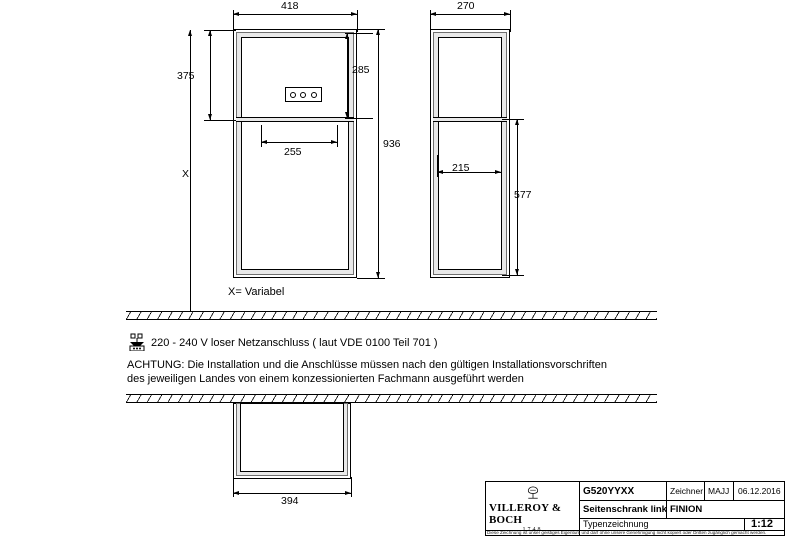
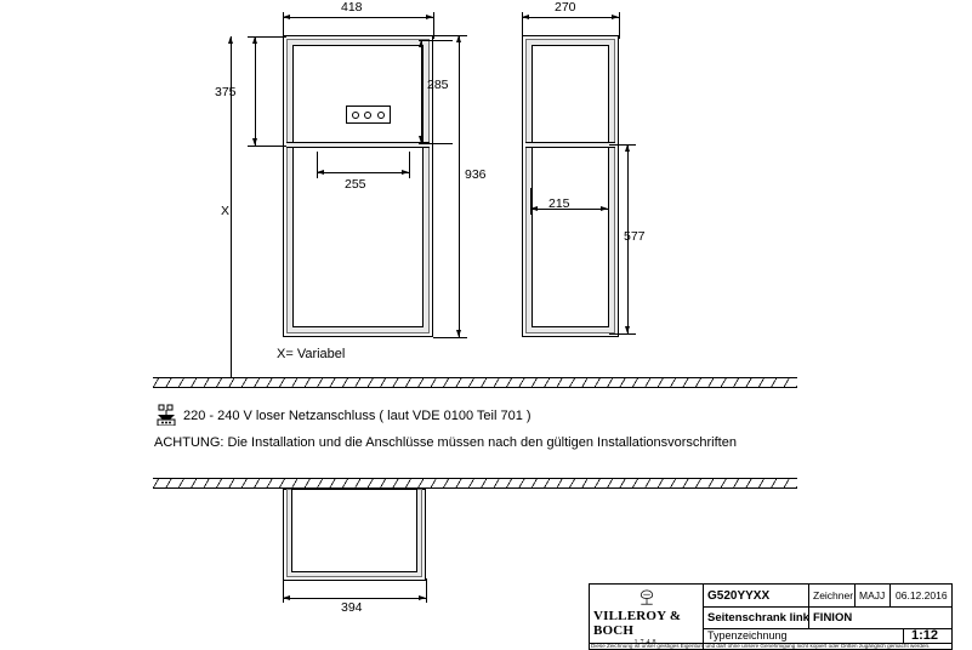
  418
  270
  375
  285
  936
  255
  215
  577
  X
  X= Variabel
  220 - 240 V loser Netzanschluss ( laut VDE 0100 Teil 701 )
  ACHTUNG: Die Installation und die Anschlüsse müssen nach den gültigen Installationsvorschriften
- des jeweiligen Landes von einem konzessionierten Fachmann ausgeführt werden
  394
  VILLEROY & BOCH
  G520YYXX
  Zeichner
  MAJJ
  06.12.2016
  Seitenschrank link
  FINION
  Typenzeichnung
  1:12
